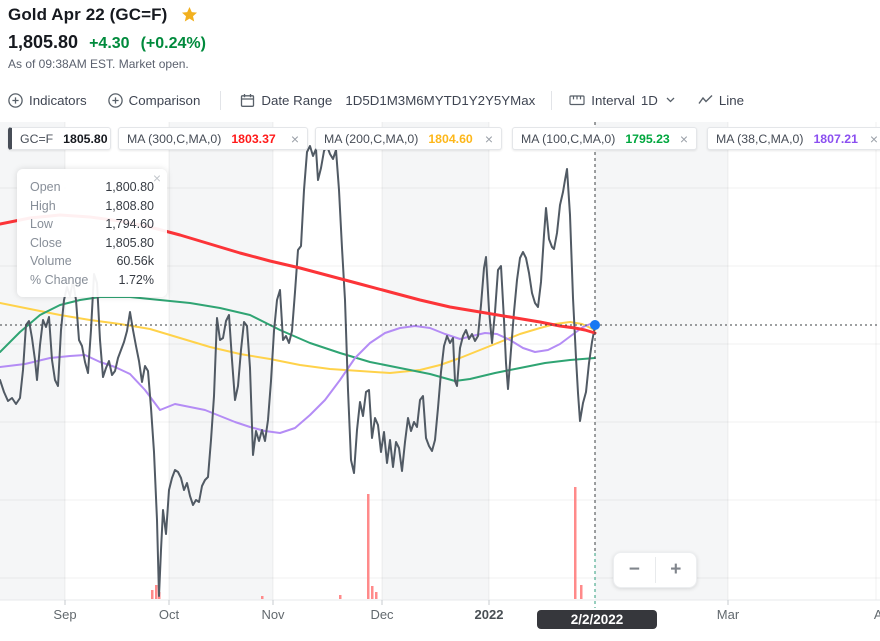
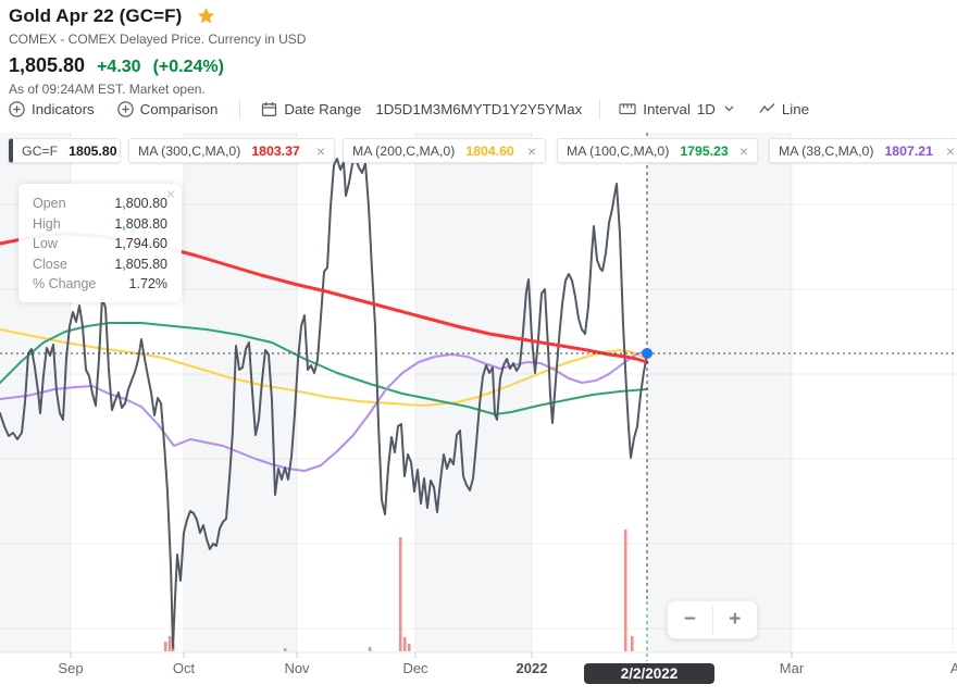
  Gold Apr 22 (GC=F)
+ COMEX - COMEX Delayed Price. Currency in USD
  1,805.80
  +4.30
  (+0.24%)
- As of 09:38AM EST. Market open.
+ As of 09:24AM EST. Market open.
  Indicators
  Comparison
  Date Range
  1D
  5D
  1M
  3M
  6M
  YTD
  1Y
  2Y
  5Y
  Max
  Interval
  1D
  Line
  GC=F
  1805.80
  MA (300,C,MA,0)
  1803.37
  ×
  MA (200,C,MA,0)
  1804.60
  ×
  MA (100,C,MA,0)
  1795.23
  ×
  MA (38,C,MA,0)
  1807.21
  ×
  ×
  Open
  1,800.80
  High
  1,808.80
  Low
  1,794.60
  Close
  1,805.80
- Volume
- 60.56k
  % Change
  1.72%
  −
  +
  Sep
  Oct
  Nov
  Dec
  2022
  Mar
  2/2/2022
